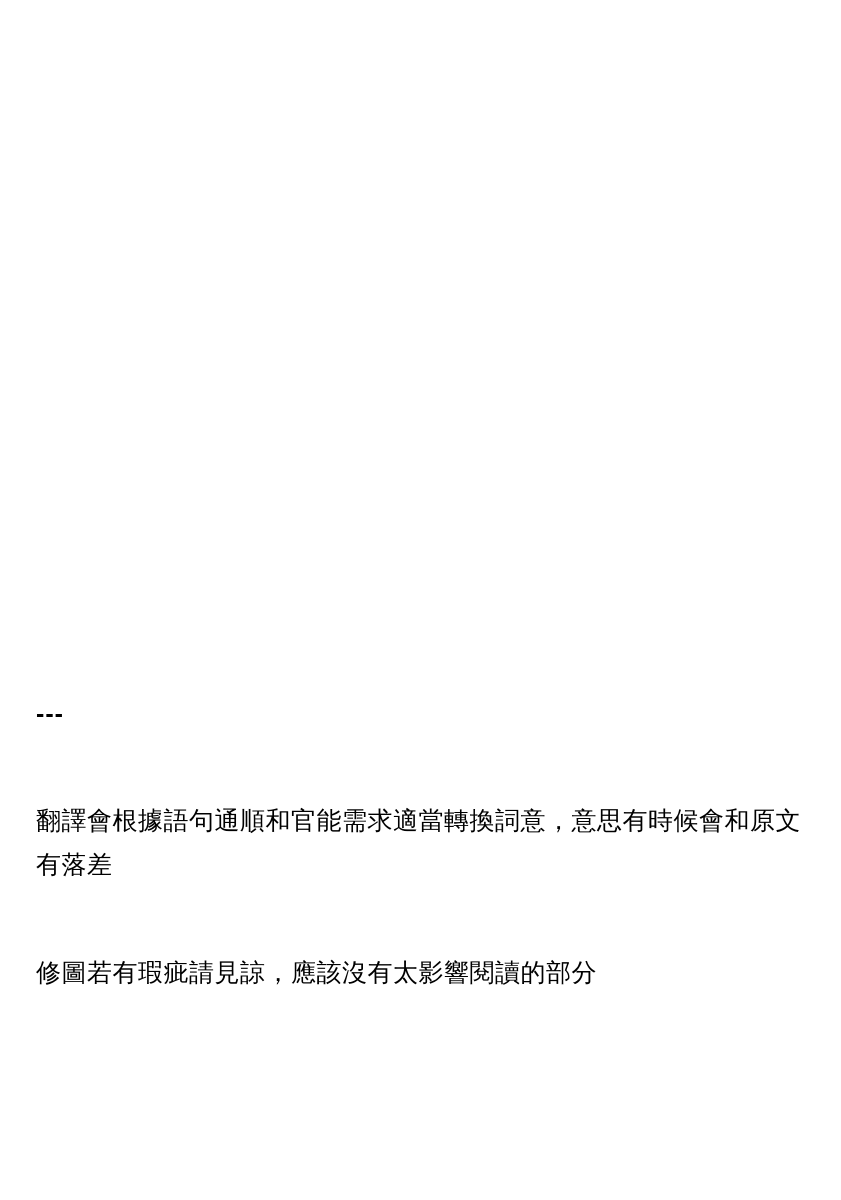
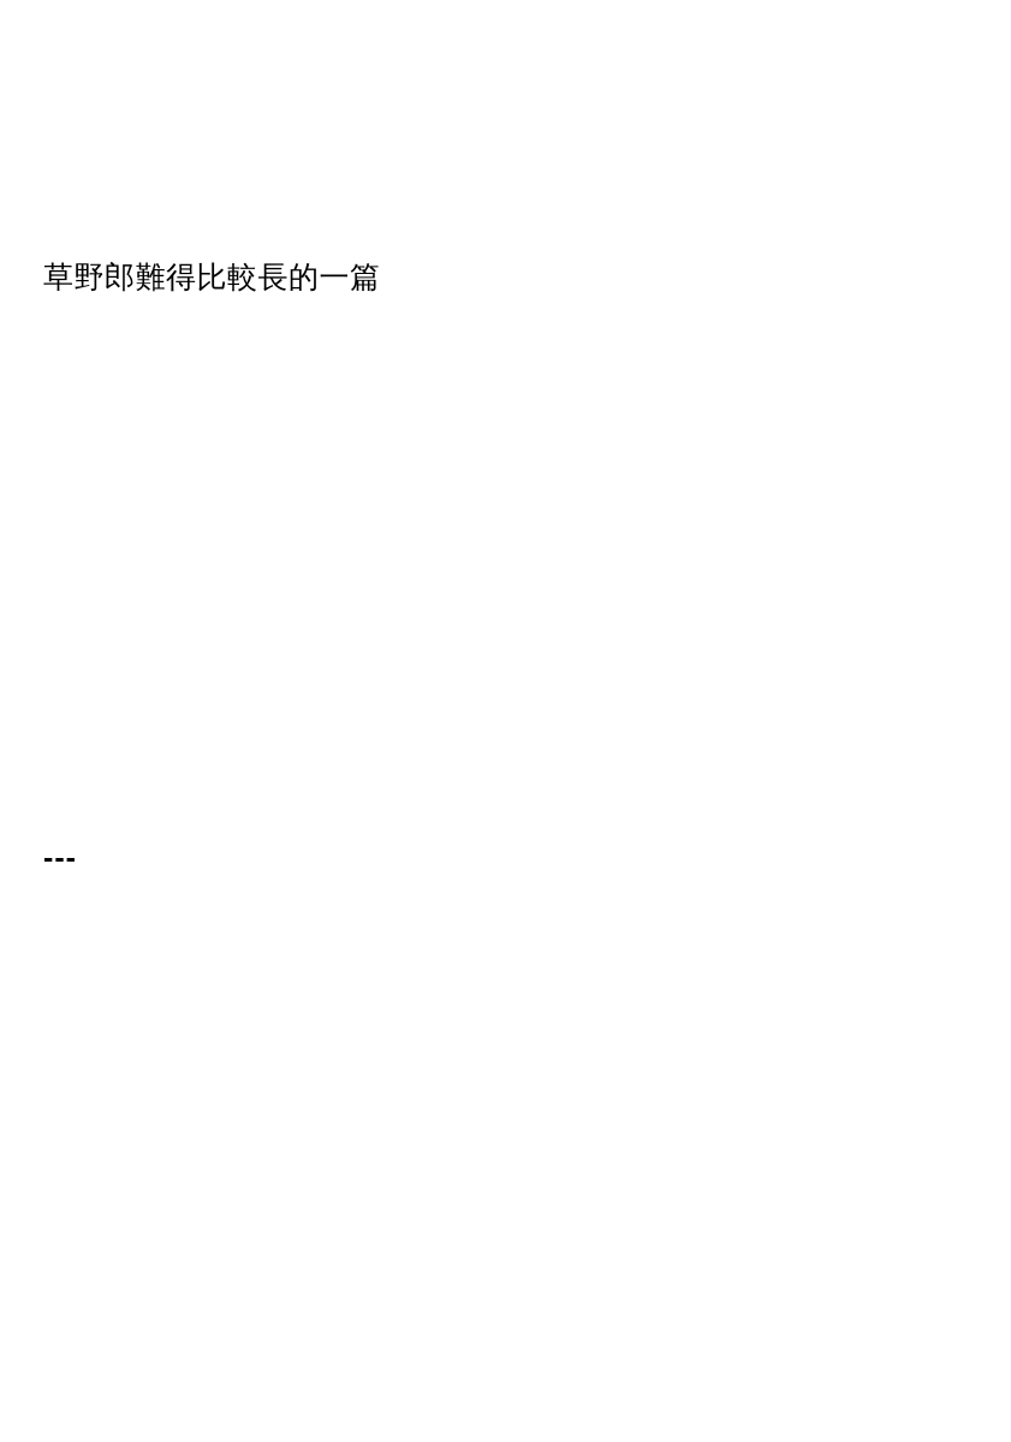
+ 草野郎難得比較長的一篇
  ---
- 翻譯會根據語句通順和官能需求適當轉換詞意，意思有時候會和原文有落差
- 修圖若有瑕疵請見諒，應該沒有太影響閱讀的部分
